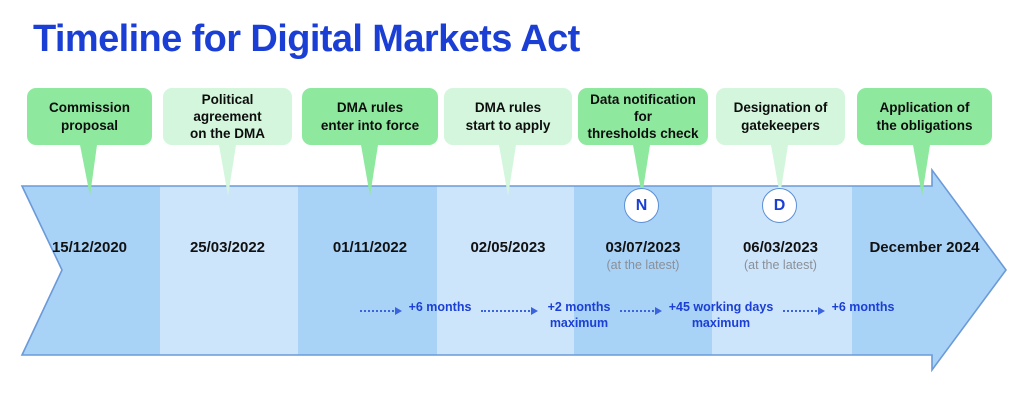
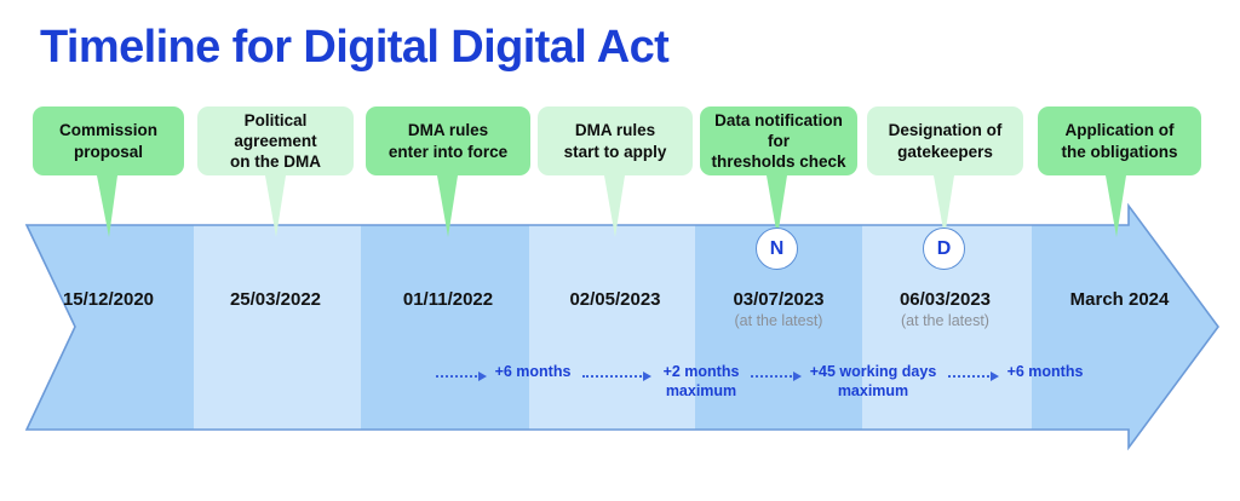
- Timeline for Digital Markets Act
+ Timeline for Digital Digital Act
  Commission
  proposal
  Political agreement
  on the DMA
  DMA rules
  enter into force
  DMA rules
  start to apply
  Data notification for
  thresholds check
  Designation of
  gatekeepers
  Application of
  the obligations
  N
  D
  15/12/2020
  25/03/2022
  01/11/2022
  02/05/2023
  03/07/2023
  (at the latest)
  06/03/2023
  (at the latest)
- December 2024
+ March 2024
  +6 months
  +2 months
  maximum
  +45 working days
  maximum
  +6 months
